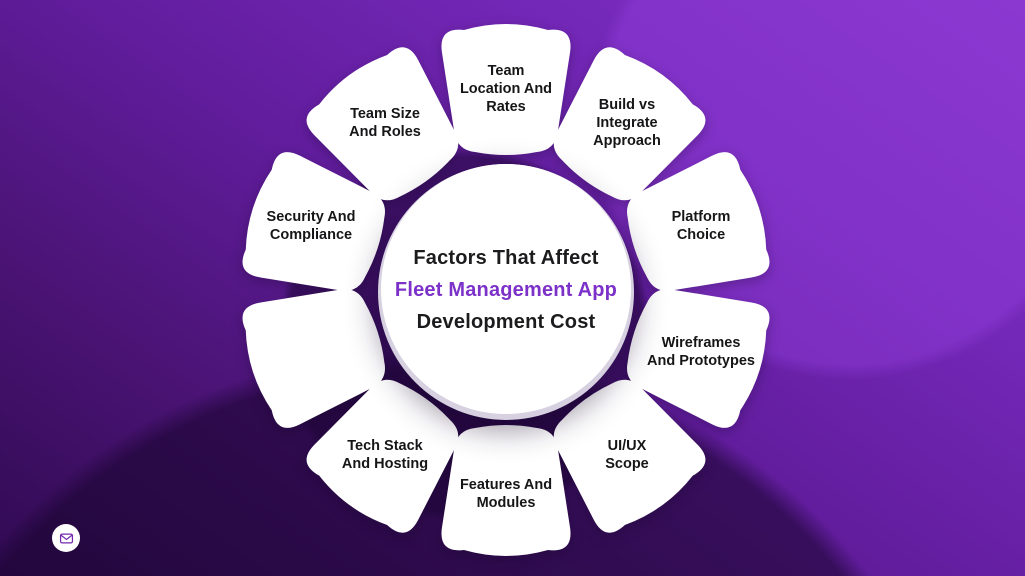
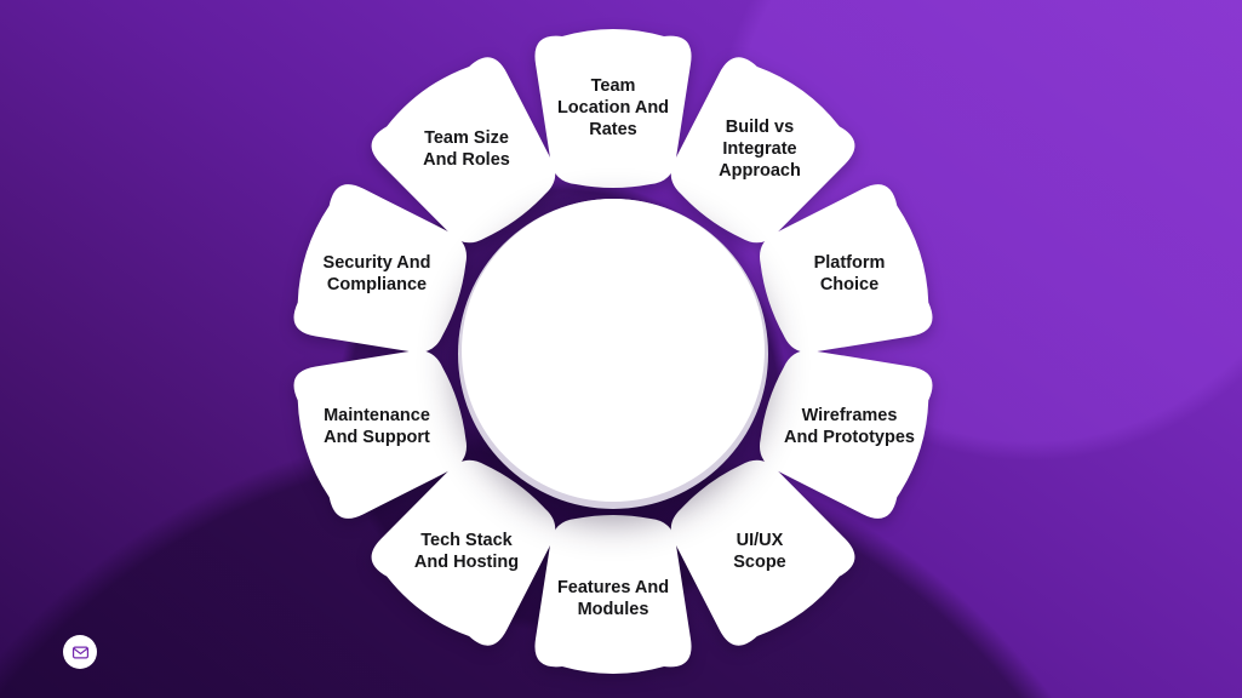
  Team
  Location And
  Rates
  Build vs
  Integrate
  Approach
  Platform
  Choice
  Wireframes
  And Prototypes
  UI/UX
  Scope
  Features And
  Modules
  Tech Stack
  And Hosting
+ Maintenance
+ And Support
  Security And
  Compliance
  Team Size
  And Roles
- Factors That Affect
- Fleet Management App
- Development Cost
